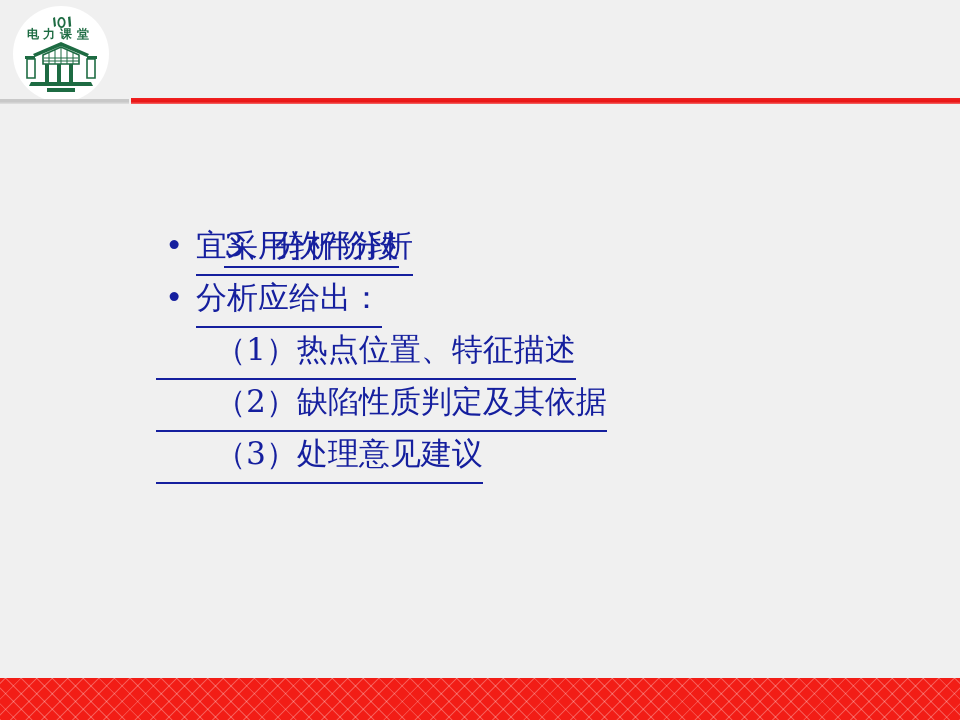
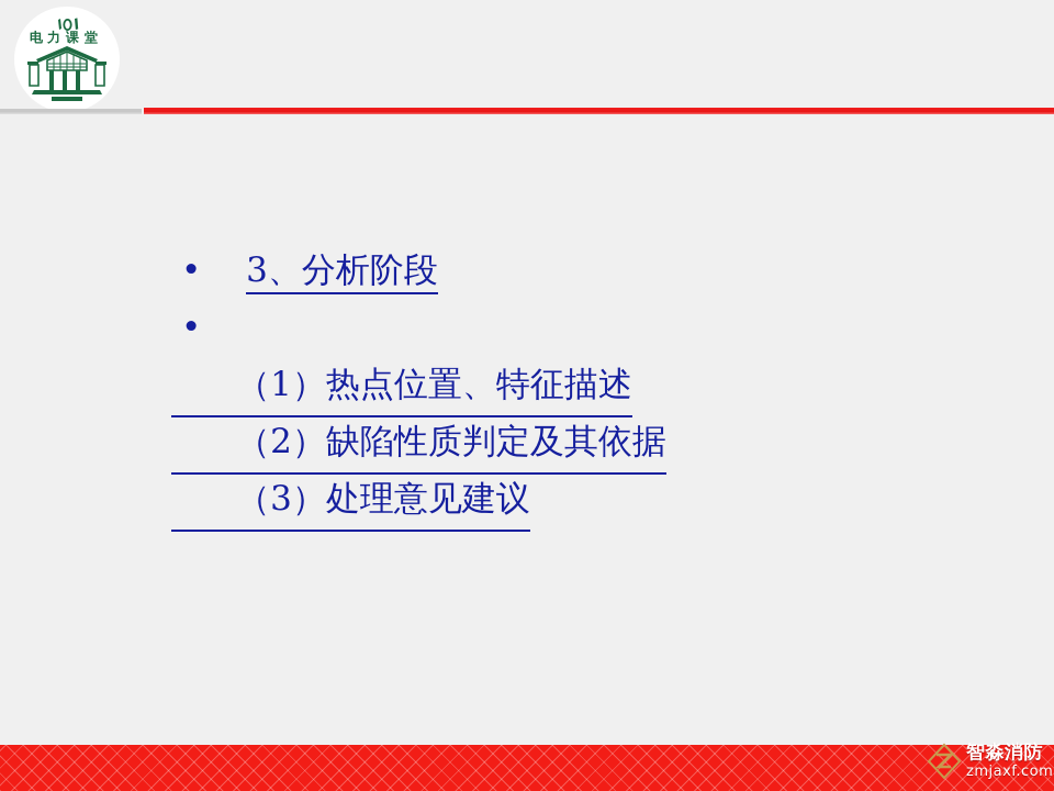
  电
  力
  课
  堂
  3、分析阶段
  •
- 宜采用软件分析
  •
- 分析应给出：
  （1）热点位置、特征描述
  （2）缺陷性质判定及其依据
  （3）处理意见建议
+ 智淼消防
+ zmjaxf.com
